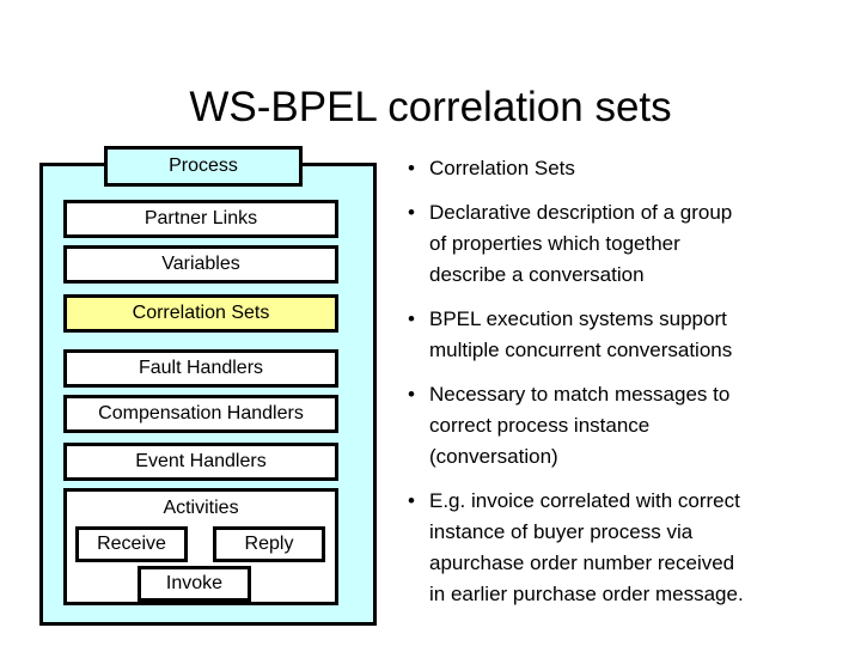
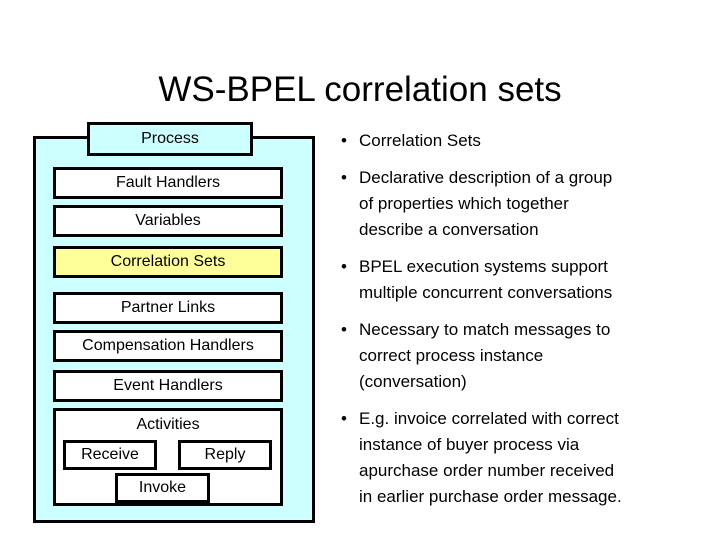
  WS-BPEL correlation sets
  Process
- Partner Links
+ Fault Handlers
  Variables
  Correlation Sets
- Fault Handlers
+ Partner Links
  Compensation Handlers
  Event Handlers
  Activities
  Receive
  Reply
  Invoke
  •
  Correlation Sets
  •
  Declarative description of a group
  of properties which together
  describe a conversation
  •
  BPEL execution systems support
  multiple concurrent conversations
  •
  Necessary to match messages to
  correct process instance
  (conversation)
  •
  E.g. invoice correlated with correct
  instance of buyer process via
  apurchase order number received
  in earlier purchase order message.
